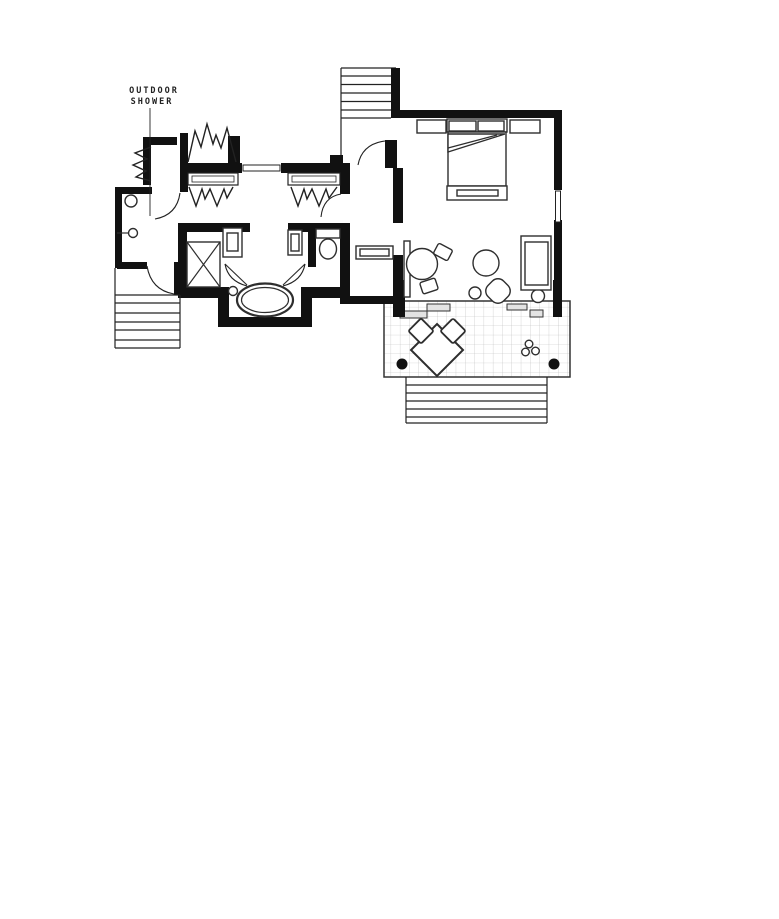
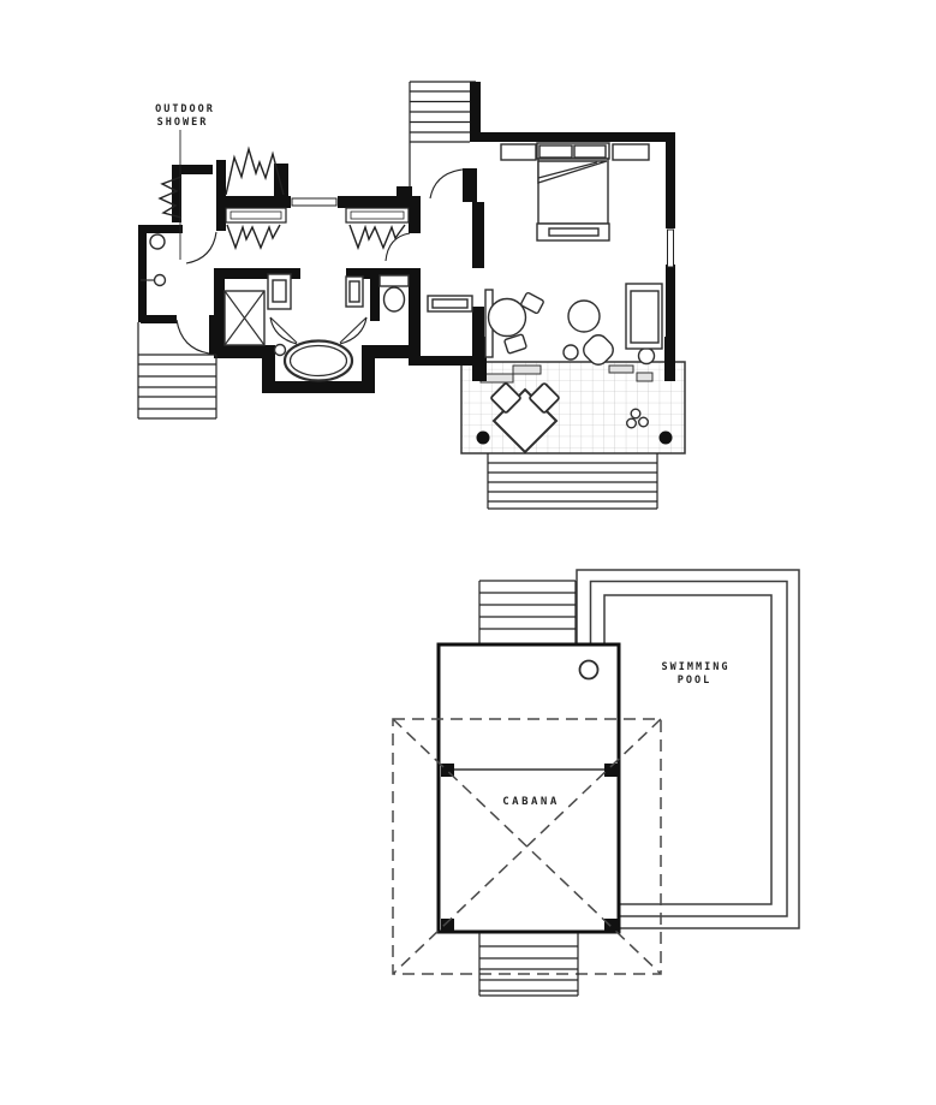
  OUTDOOR
  SHOWER
+ SWIMMING
+ POOL
+ CABANA
